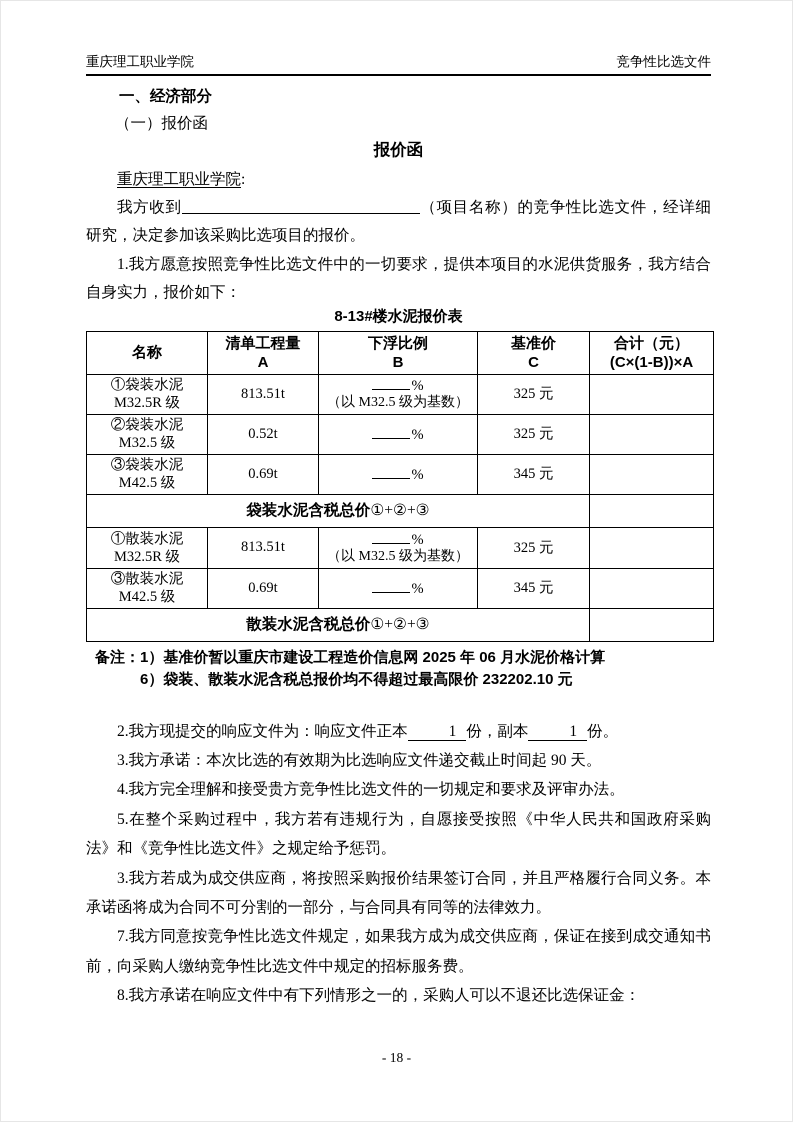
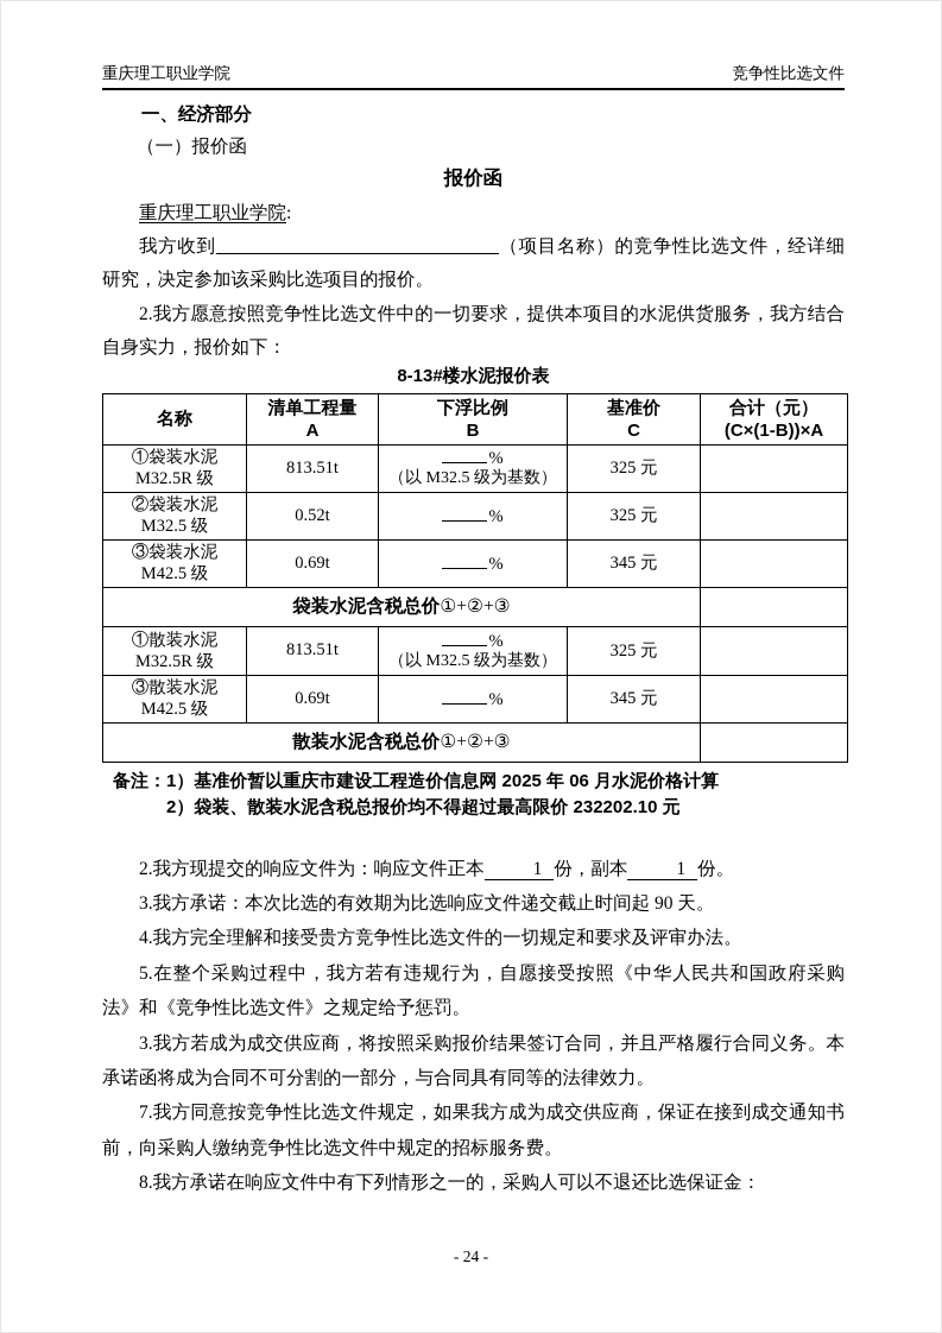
  重庆理工职业学院
  竞争性比选文件
  一、经济部分
  （一）报价函
  报价函
  重庆理工职业学院:
  我方收到 （项目名称）的竞争性比选文件，经详细研究，决定参加该采购比选项目的报价。
- 1.我方愿意按照竞争性比选文件中的一切要求，提供本项目的水泥供货服务，我方结合自身实力，报价如下：
+ 2.我方愿意按照竞争性比选文件中的一切要求，提供本项目的水泥供货服务，我方结合自身实力，报价如下：
  8-13#楼水泥报价表
  名称	清单工程量A	下浮比例B	基准价C	合计（元）(C×(1-B))×A
  ①袋装水泥M32.5R 级	813.51t	%（以 M32.5 级为基数）	325 元
  ②袋装水泥M32.5 级	0.52t	%	325 元
  ③袋装水泥M42.5 级	0.69t	%	345 元
  袋装水泥含税总价①+②+③
  ①散装水泥M32.5R 级	813.51t	%（以 M32.5 级为基数）	325 元
  ③散装水泥M42.5 级	0.69t	%	345 元
  散装水泥含税总价①+②+③
  备注：1）基准价暂以重庆市建设工程造价信息网 2025 年 06 月水泥价格计算
- 6）袋装、散装水泥含税总报价均不得超过最高限价 232202.10 元
+ 2）袋装、散装水泥含税总报价均不得超过最高限价 232202.10 元
  2.我方现提交的响应文件为：响应文件正本 1 份，副本 1 份。
  3.我方承诺：本次比选的有效期为比选响应文件递交截止时间起 90 天。
  4.我方完全理解和接受贵方竞争性比选文件的一切规定和要求及评审办法。
  5.在整个采购过程中，我方若有违规行为，自愿接受按照《中华人民共和国政府采购法》和《竞争性比选文件》之规定给予惩罚。
  3.我方若成为成交供应商，将按照采购报价结果签订合同，并且严格履行合同义务。本承诺函将成为合同不可分割的一部分，与合同具有同等的法律效力。
  7.我方同意按竞争性比选文件规定，如果我方成为成交供应商，保证在接到成交通知书前，向采购人缴纳竞争性比选文件中规定的招标服务费。
  8.我方承诺在响应文件中有下列情形之一的，采购人可以不退还比选保证金：
- - 18 -
+ - 24 -
